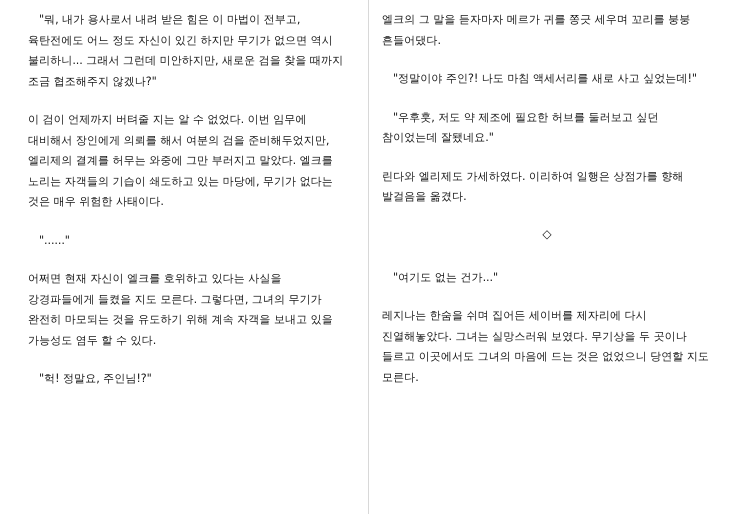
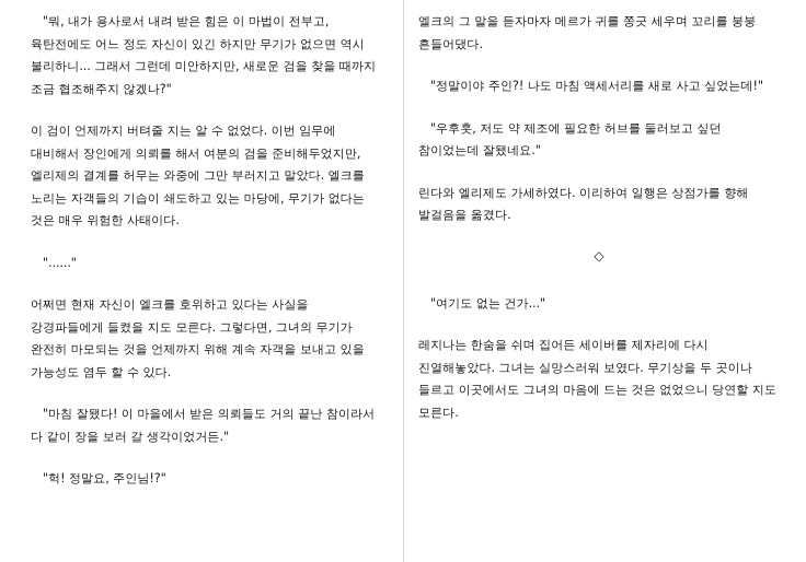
  "뭐, 내가 용사로서 내려 받은 힘은 이 마법이 전부고, 육탄전에도 어느 정도 자신이 있긴 하지만 무기가 없으면 역시 불리하니... 그래서 그런데 미안하지만, 새로운 검을 찾을 때까지 조금 협조해주지 않겠나?"
  이 검이 언제까지 버텨줄 지는 알 수 없었다. 이번 임무에 대비해서 장인에게 의뢰를 해서 여분의 검을 준비해두었지만, 엘리제의 결계를 허무는 와중에 그만 부러지고 말았다. 엘크를 노리는 자객들의 기습이 쇄도하고 있는 마당에, 무기가 없다는 것은 매우 위험한 사태이다.
  "......"
- 어쩌면 현재 자신이 엘크를 호위하고 있다는 사실을 강경파들에게 들켰을 지도 모른다. 그렇다면, 그녀의 무기가 완전히 마모되는 것을 유도하기 위해 계속 자객을 보내고 있을 가능성도 염두 할 수 있다.
+ 어쩌면 현재 자신이 엘크를 호위하고 있다는 사실을 강경파들에게 들켰을 지도 모른다. 그렇다면, 그녀의 무기가 완전히 마모되는 것을 언제까지 위해 계속 자객을 보내고 있을 가능성도 염두 할 수 있다.
+ "마침 잘됐다! 이 마을에서 받은 의뢰들도 거의 끝난 참이라서 다 같이 장을 보러 갈 생각이었거든."
  "헉! 정말요, 주인님!?"
  엘크의 그 말을 듣자마자 메르가 귀를 쫑긋 세우며 꼬리를 붕붕 흔들어댔다.
  "정말이야 주인?! 나도 마침 액세서리를 새로 사고 싶었는데!"
  "우후훗, 저도 약 제조에 필요한 허브를 둘러보고 싶던 참이었는데 잘됐네요."
  린다와 엘리제도 가세하였다. 이리하여 일행은 상점가를 향해 발걸음을 옮겼다.
  ◇
  "여기도 없는 건가..."
  레지나는 한숨을 쉬며 집어든 세이버를 제자리에 다시 진열해놓았다. 그녀는 실망스러워 보였다. 무기상을 두 곳이나 들르고 이곳에서도 그녀의 마음에 드는 것은 없었으니 당연할 지도 모른다.
